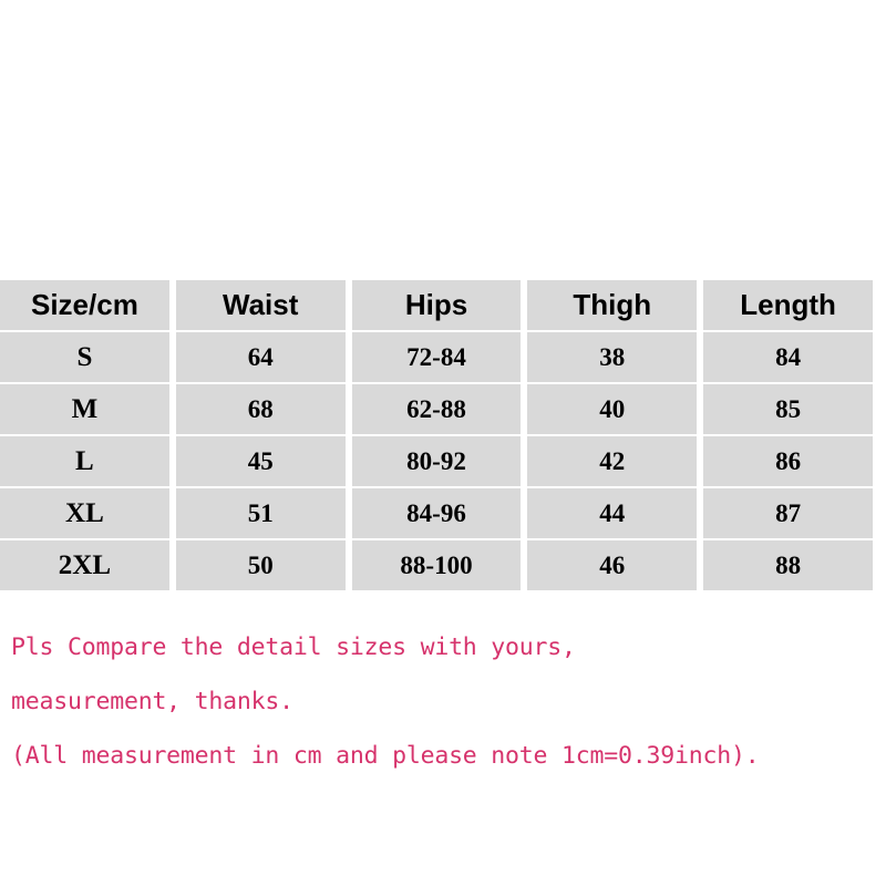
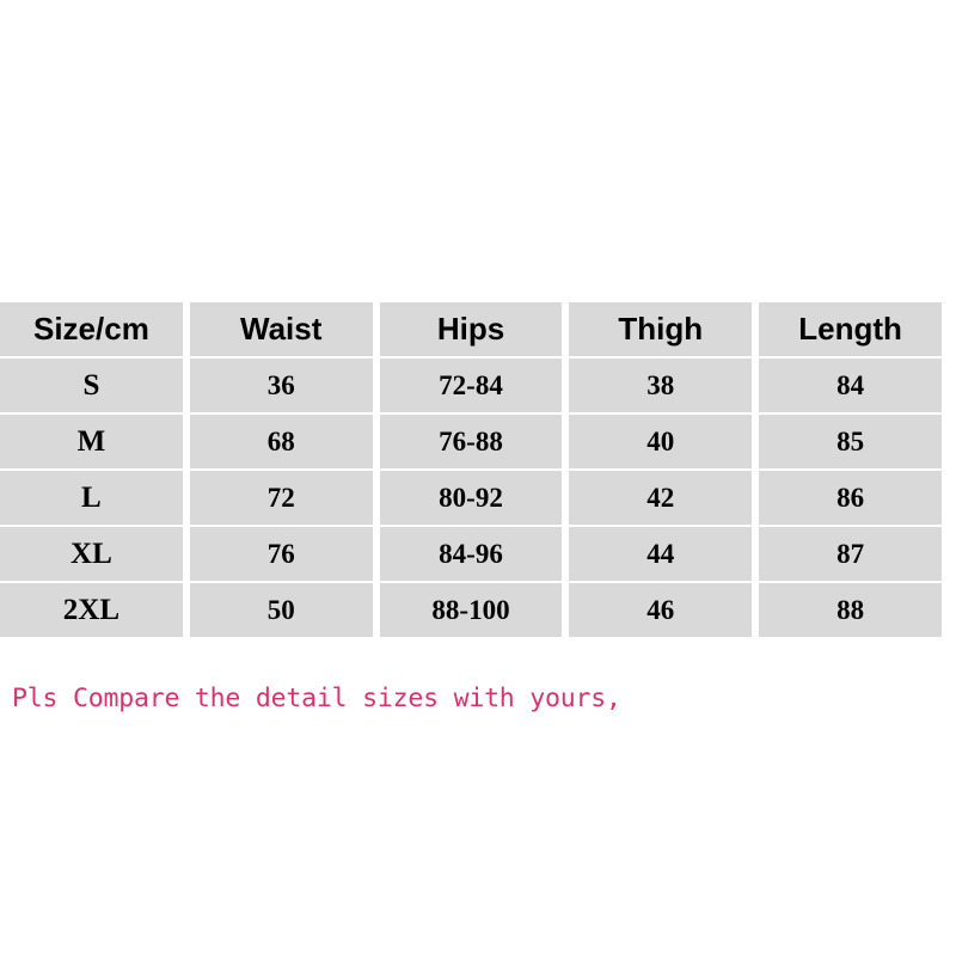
  Size/cm	Waist	Hips	Thigh	Length
- S	64	72-84	38	84
+ S	36	72-84	38	84
- M	68	62-88	40	85
+ M	68	76-88	40	85
- L	45	80-92	42	86
+ L	72	80-92	42	86
- XL	51	84-96	44	87
+ XL	76	84-96	44	87
  2XL	50	88-100	46	88
  Pls Compare the detail sizes with yours,
- measurement, thanks.
- (All measurement in cm and please note 1cm=0.39inch).
